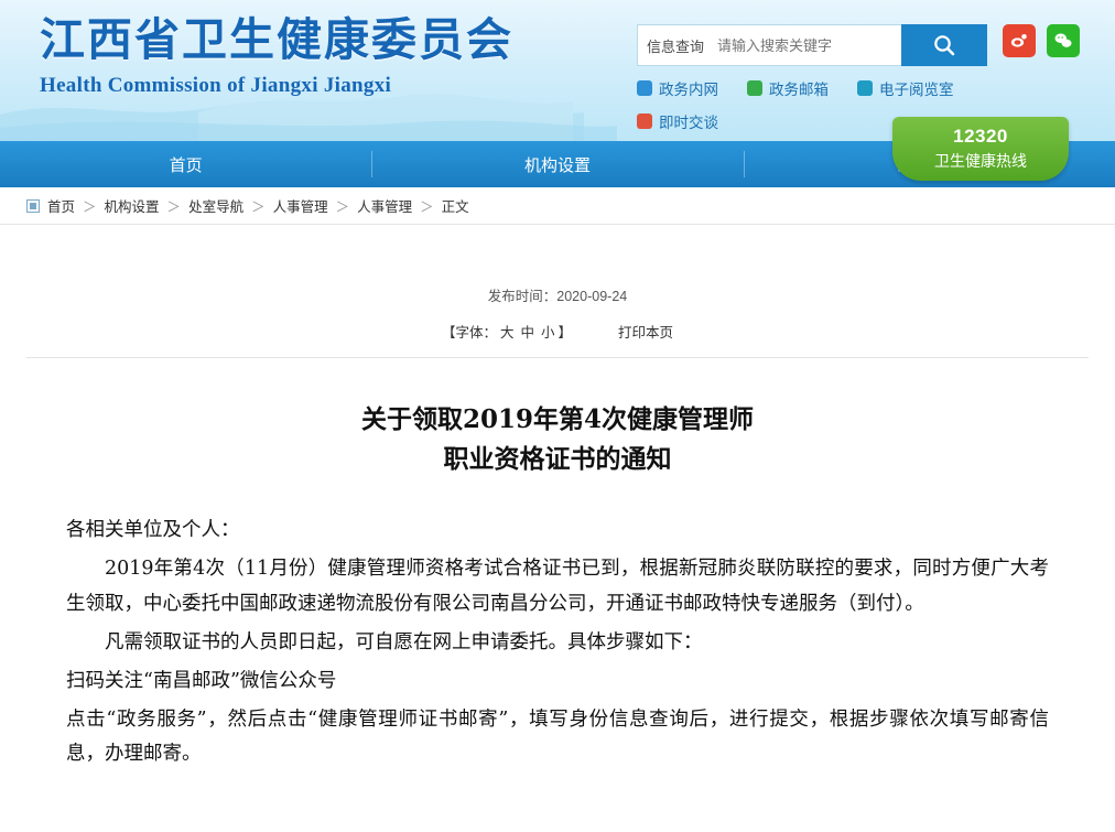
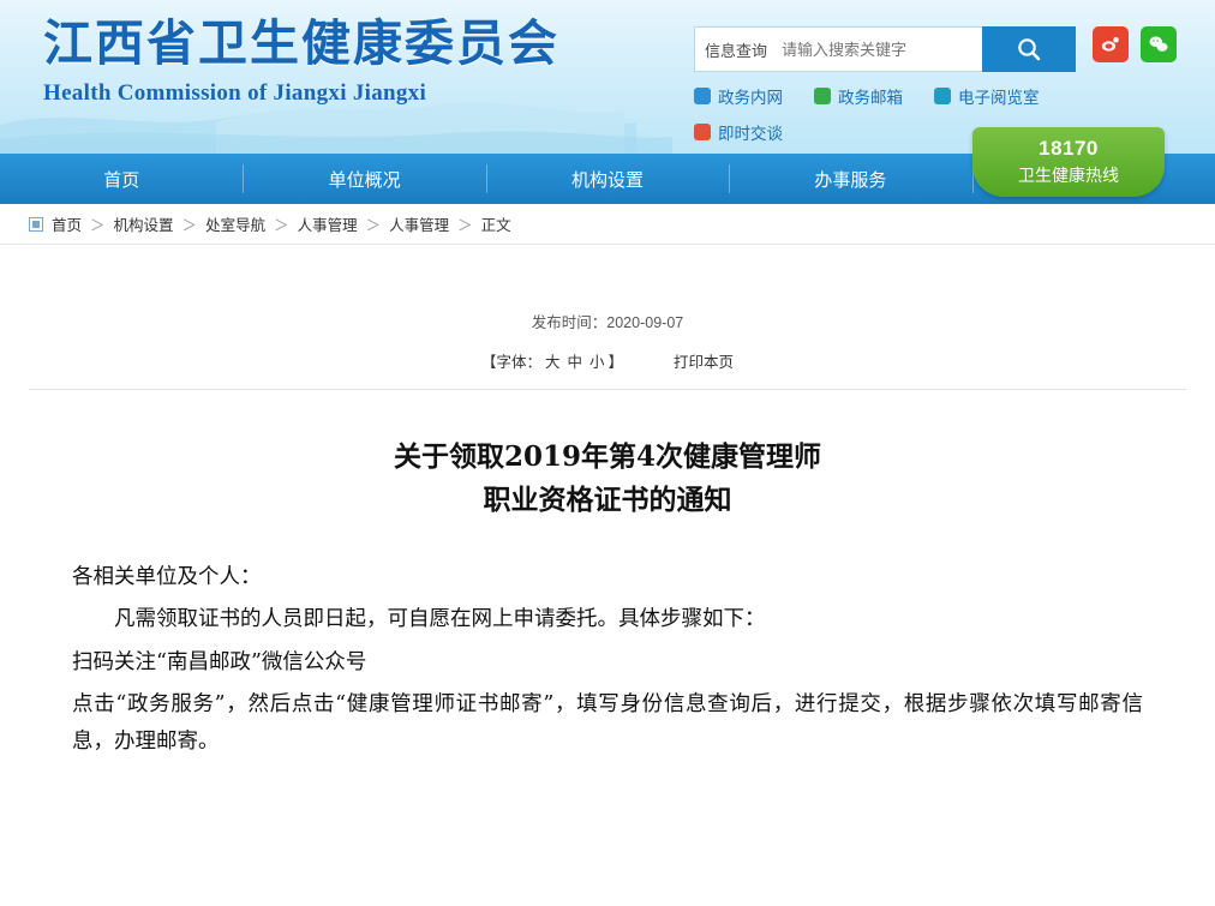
  江西省卫生健康委员会
  Health Commission of Jiangxi Jiangxi
  信息查询
  请输入搜索关键字
  政务内网
  政务邮箱
  电子阅览室
  即时交谈
  首页
+ 单位概况
  机构设置
+ 办事服务
- 12320
+ 18170
  卫生健康热线
  首页
  ＞
  机构设置
  ＞
  处室导航
  ＞
  人事管理
  ＞
  人事管理
  ＞
  正文
- 发布时间：2020-09-24
+ 发布时间：2020-09-07
  【字体： 大 中 小 】
  打印本页
  关于领取2019年第4次健康管理师
  职业资格证书的通知
  各相关单位及个人：
- 2019年第4次（11月份）健康管理师资格考试合格证书已到，根据新冠肺炎联防联控的要求，同时方便广大考生领取，中心委托中国邮政速递物流股份有限公司南昌分公司，开通证书邮政特快专递服务（到付）。
  凡需领取证书的人员即日起，可自愿在网上申请委托。具体步骤如下：
  扫码关注“南昌邮政”微信公众号
  点击“政务服务”，然后点击“健康管理师证书邮寄”，填写身份信息查询后，进行提交，根据步骤依次填写邮寄信息，办理邮寄。
